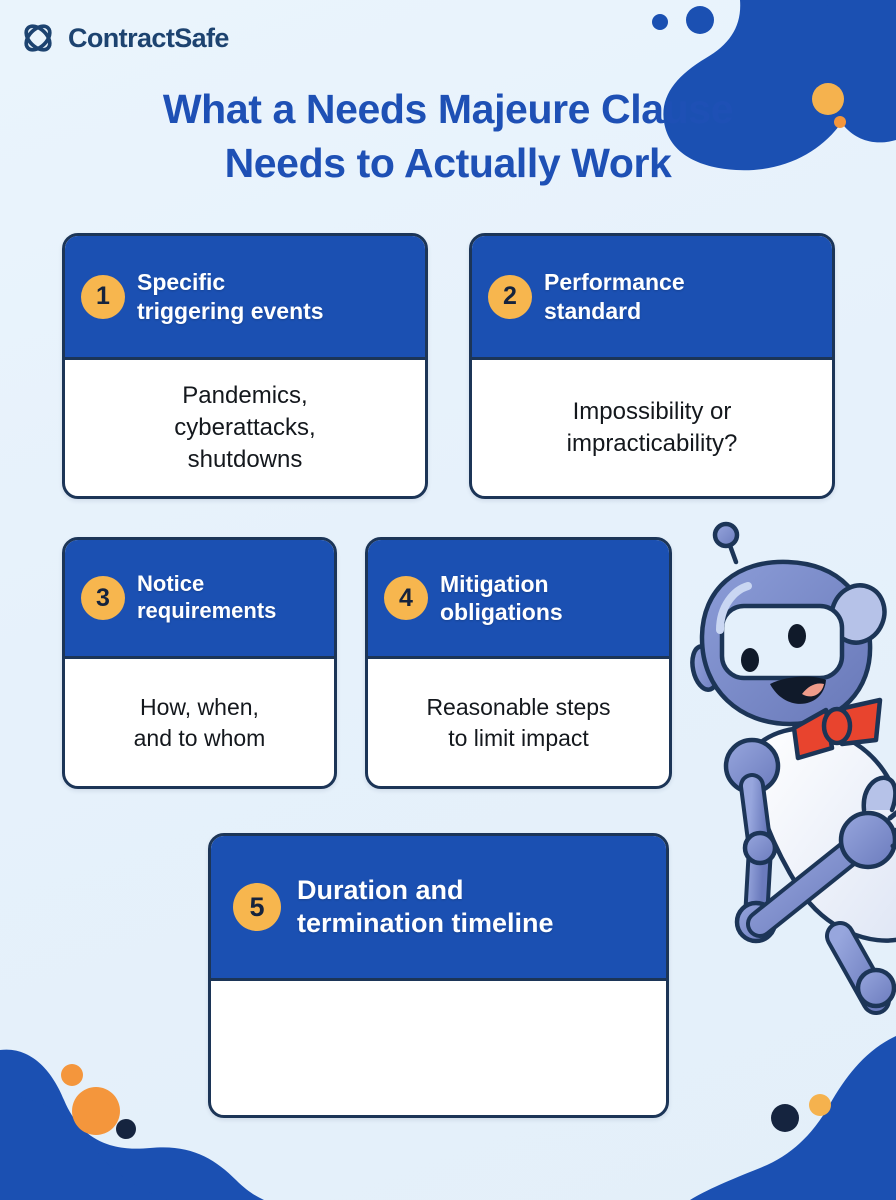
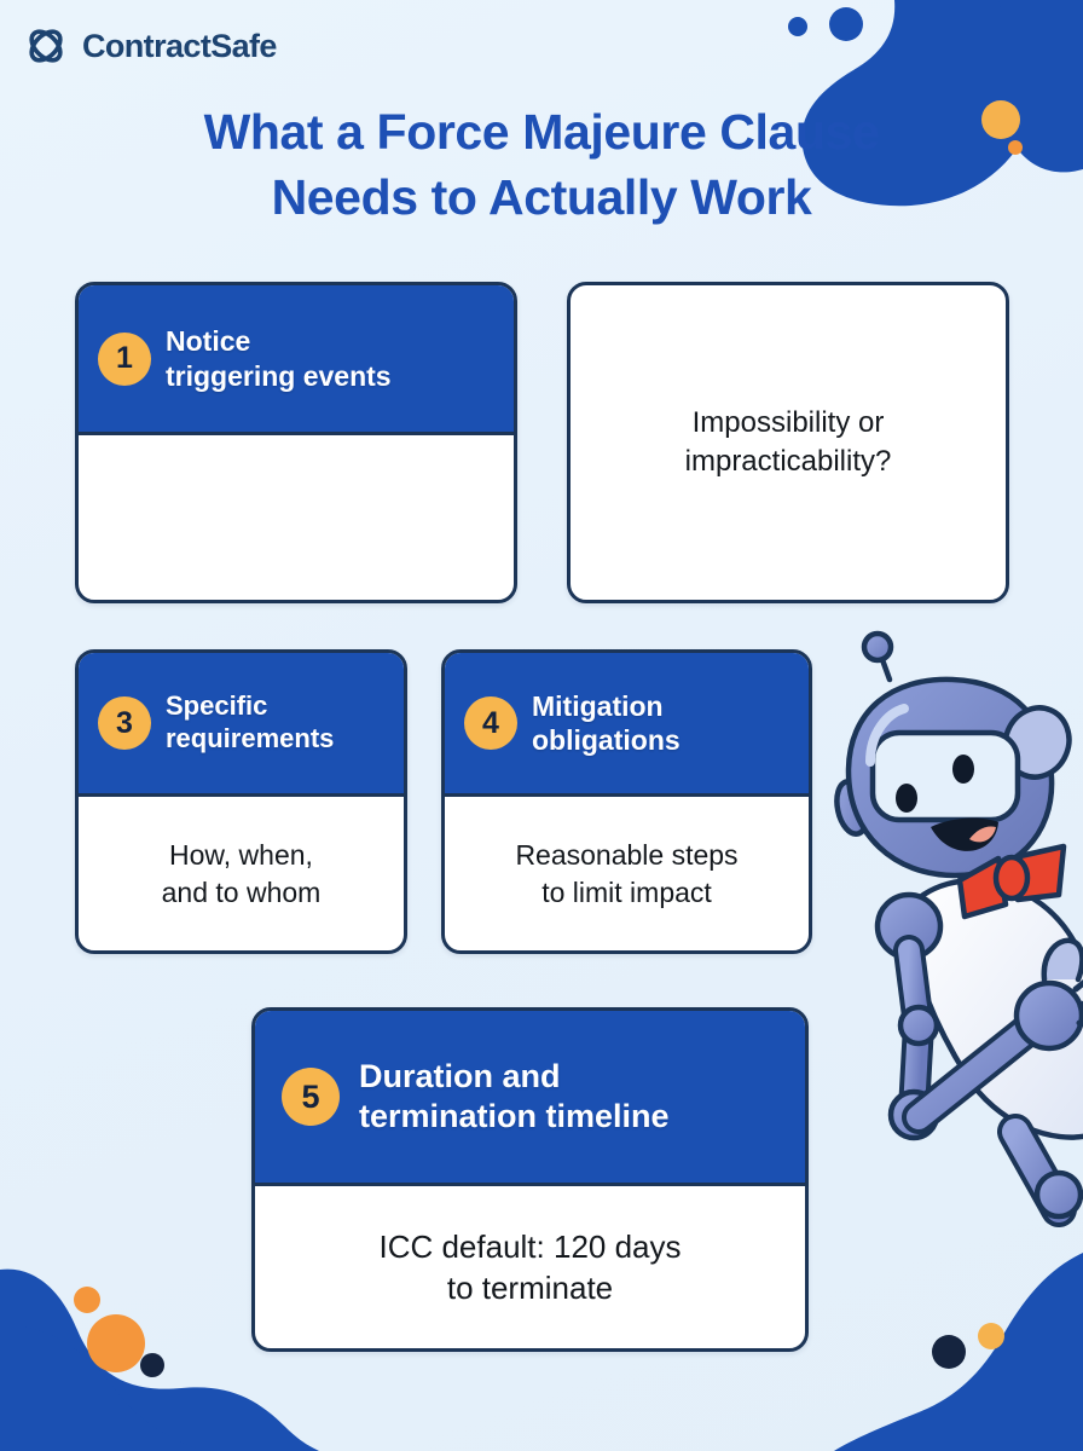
  ContractSafe
- What a Needs Majeure Clause
+ What a Force Majeure Clause
  Needs to Actually Work
  1
- Specific
+ Notice
  triggering events
- Pandemics,
- cyberattacks,
- shutdowns
- 2
- Performance
- standard
  Impossibility or
  impracticability?
  3
- Notice
+ Specific
  requirements
  How, when,
  and to whom
  4
  Mitigation
  obligations
  Reasonable steps
  to limit impact
  5
  Duration and
  termination timeline
+ ICC default: 120 days
+ to terminate
